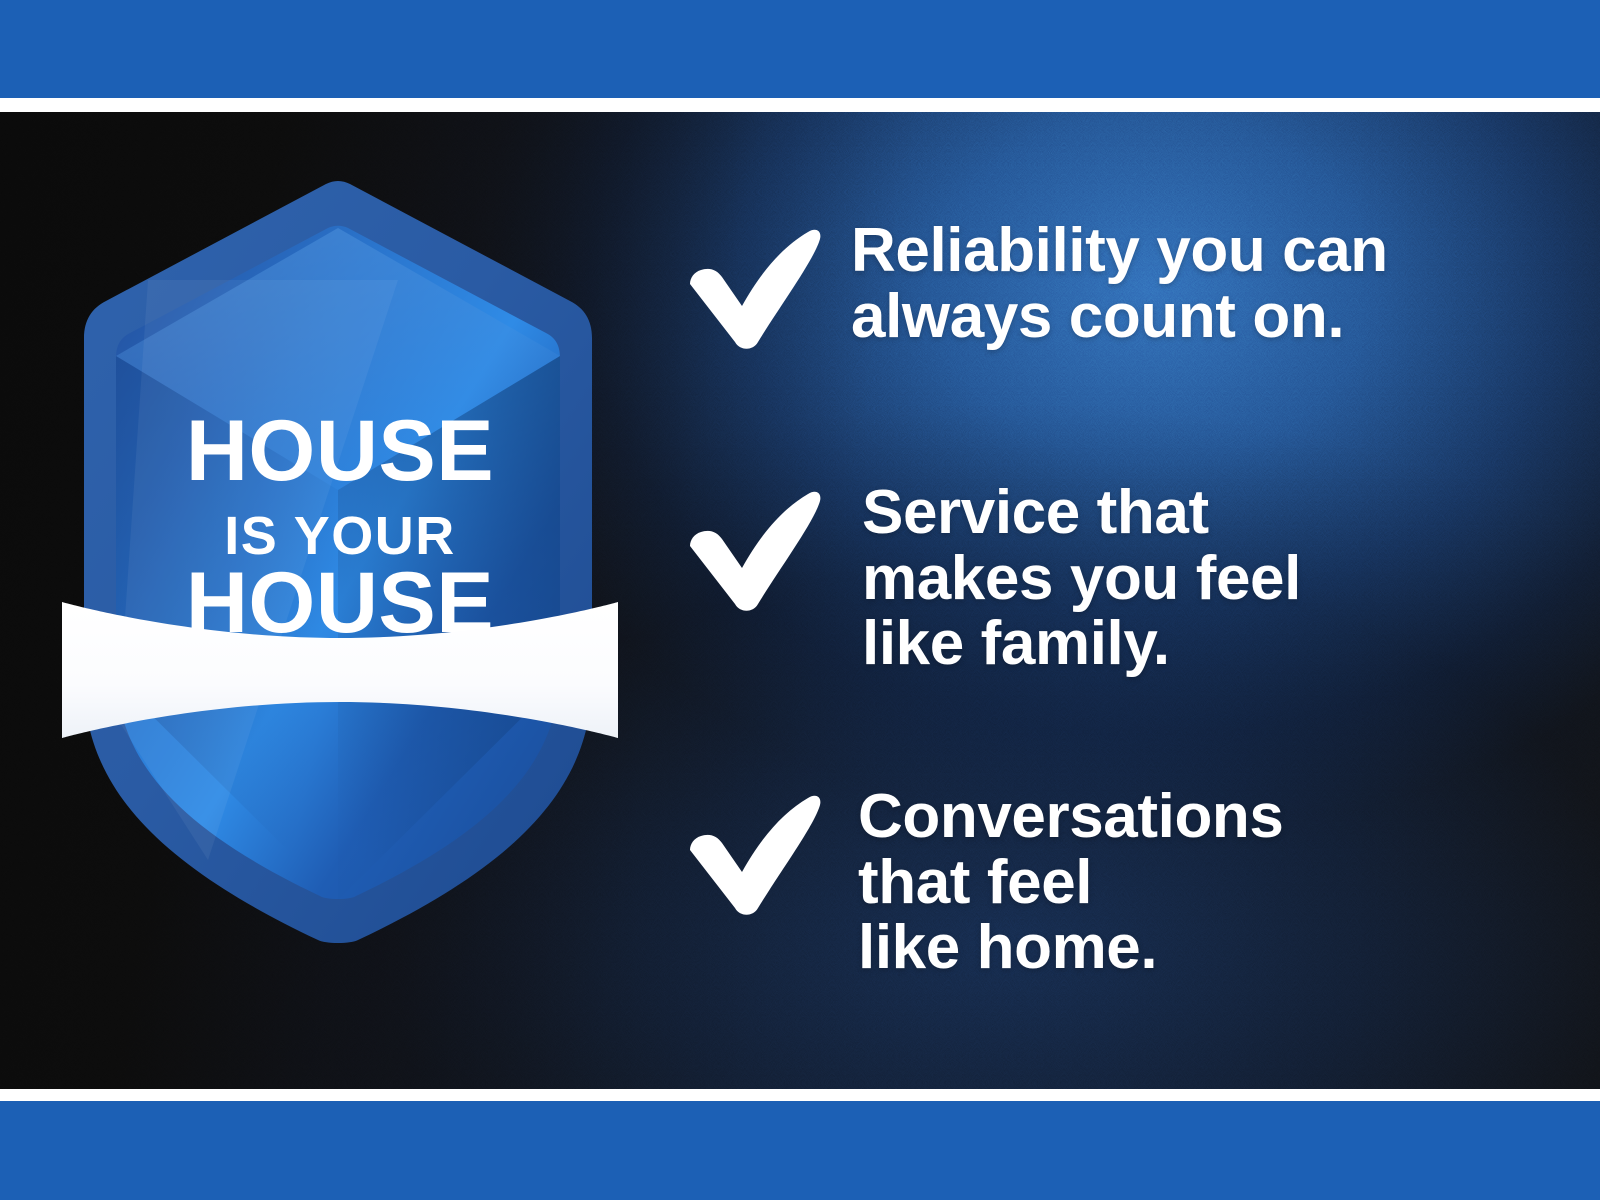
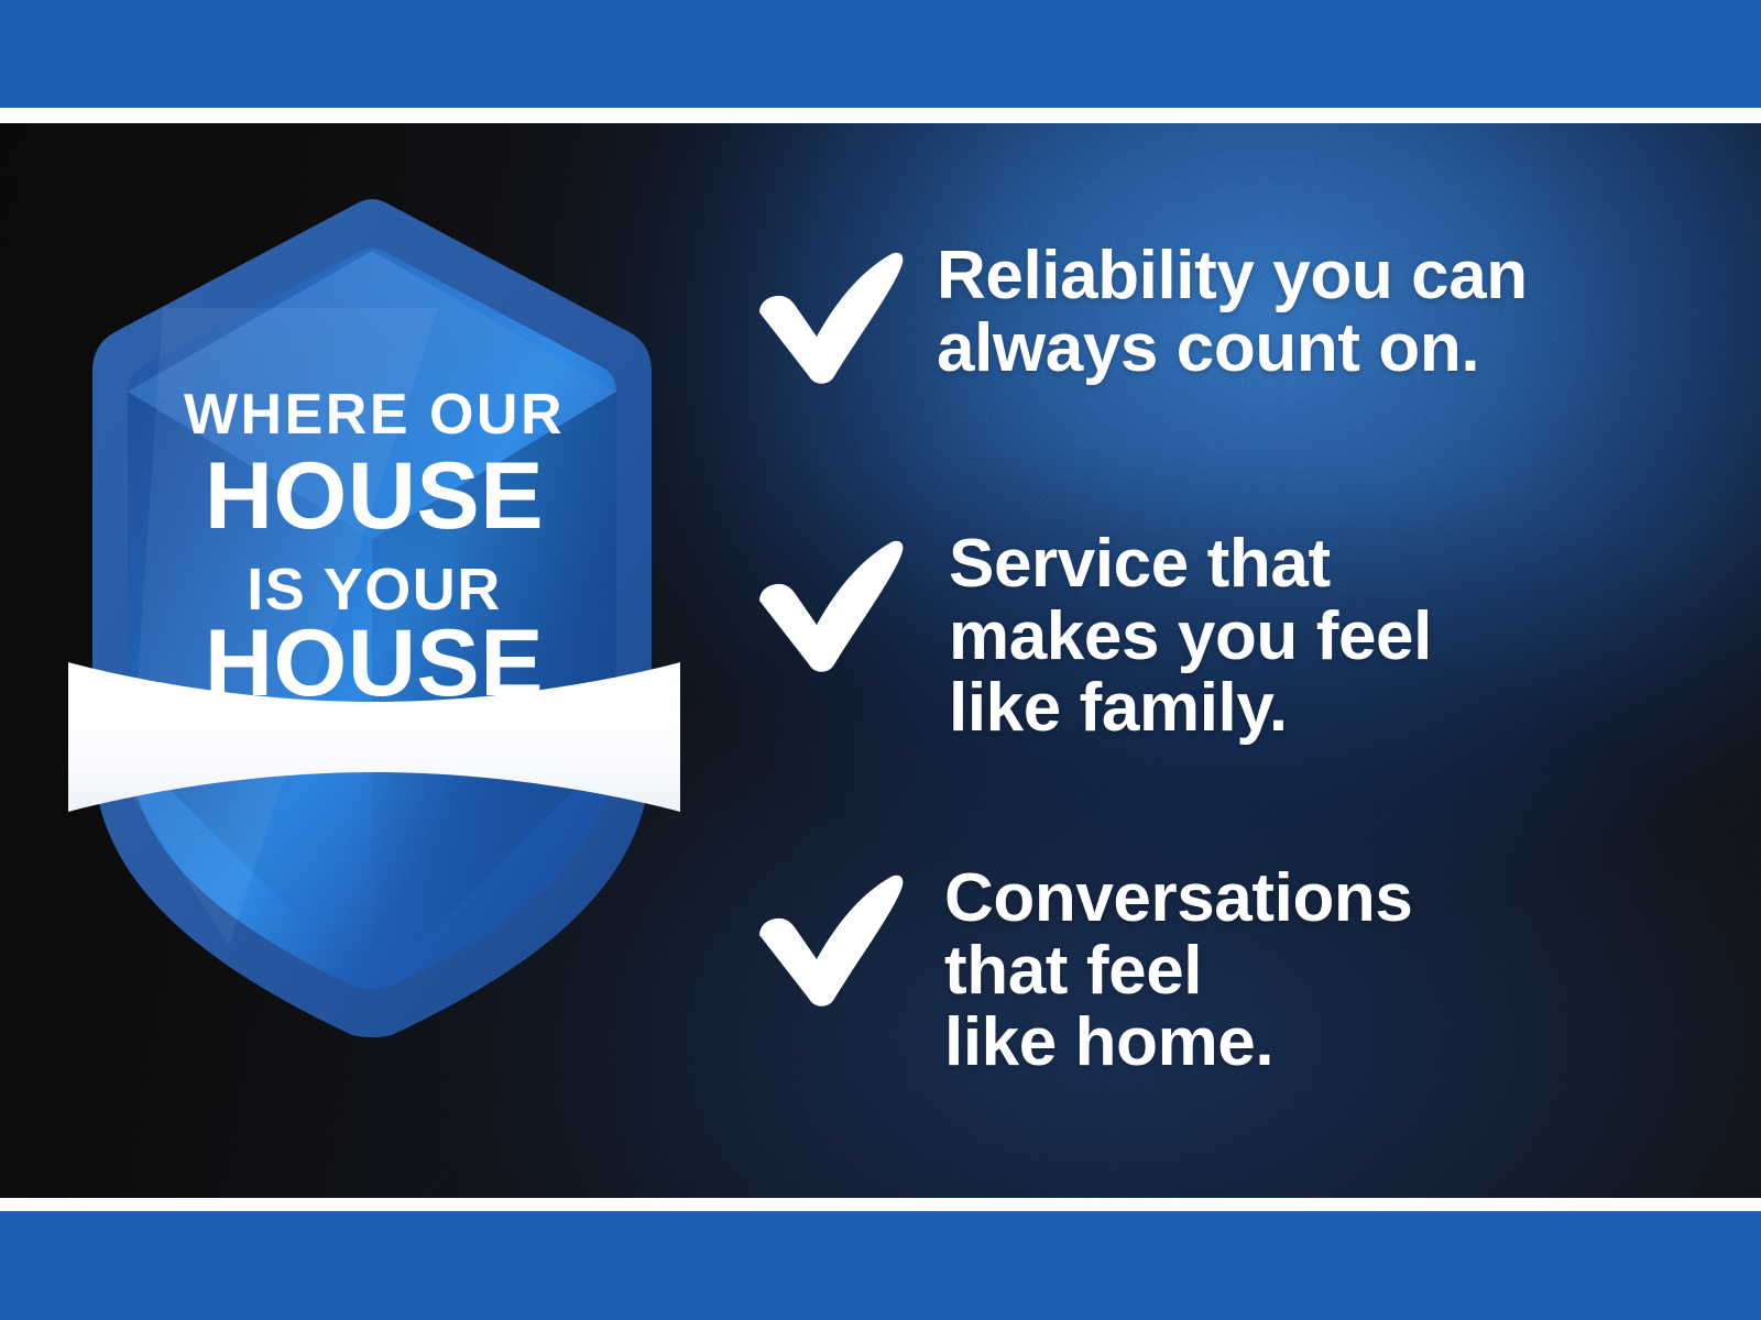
+ WHERE OUR
  HOUSE
  IS YOUR
  HOUSE
  Reliability you can
  always count on.
  Service that
  makes you feel
  like family.
  Conversations
  that feel
  like home.
